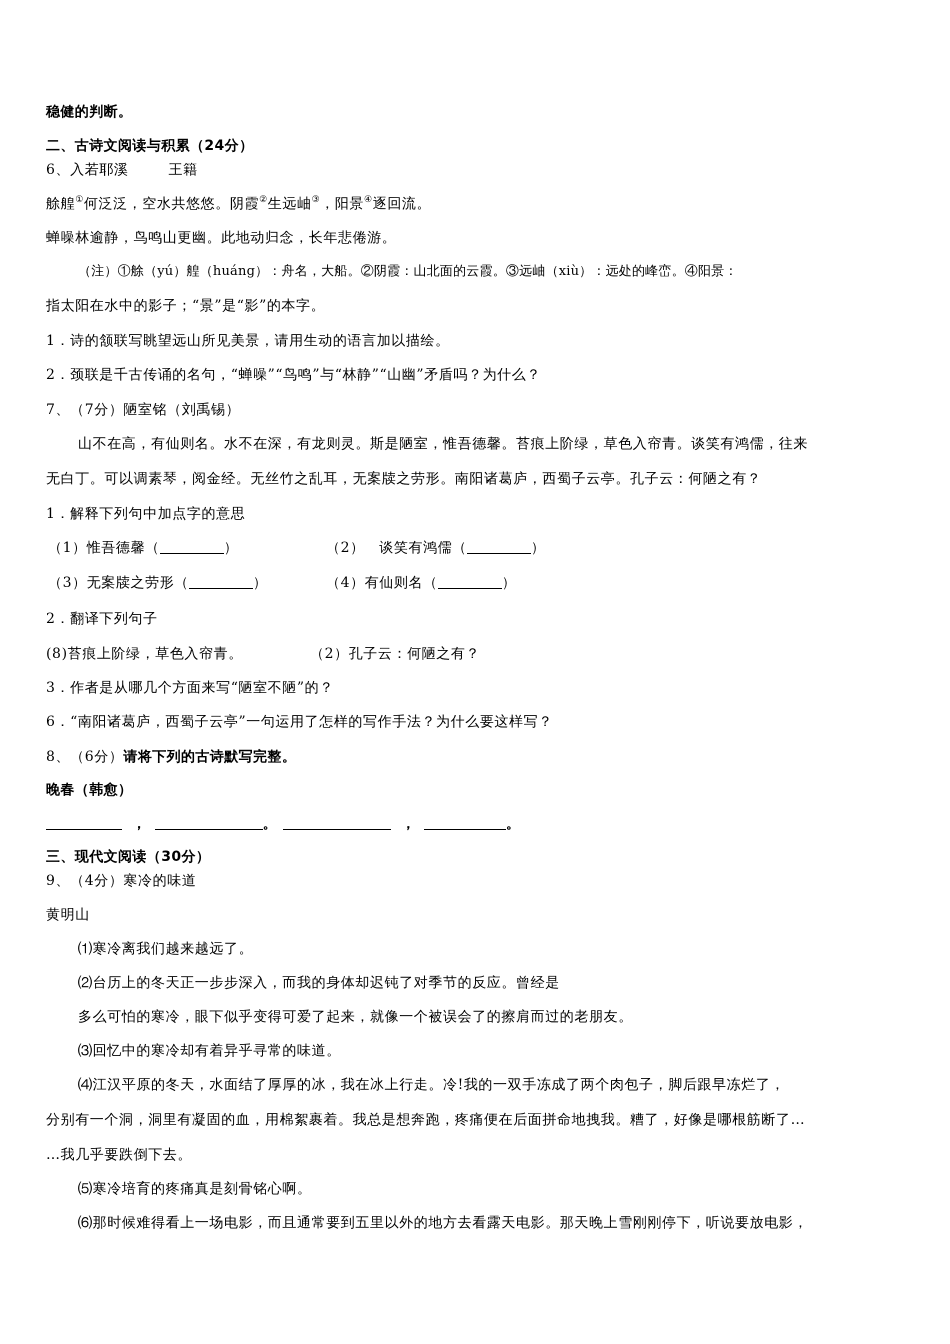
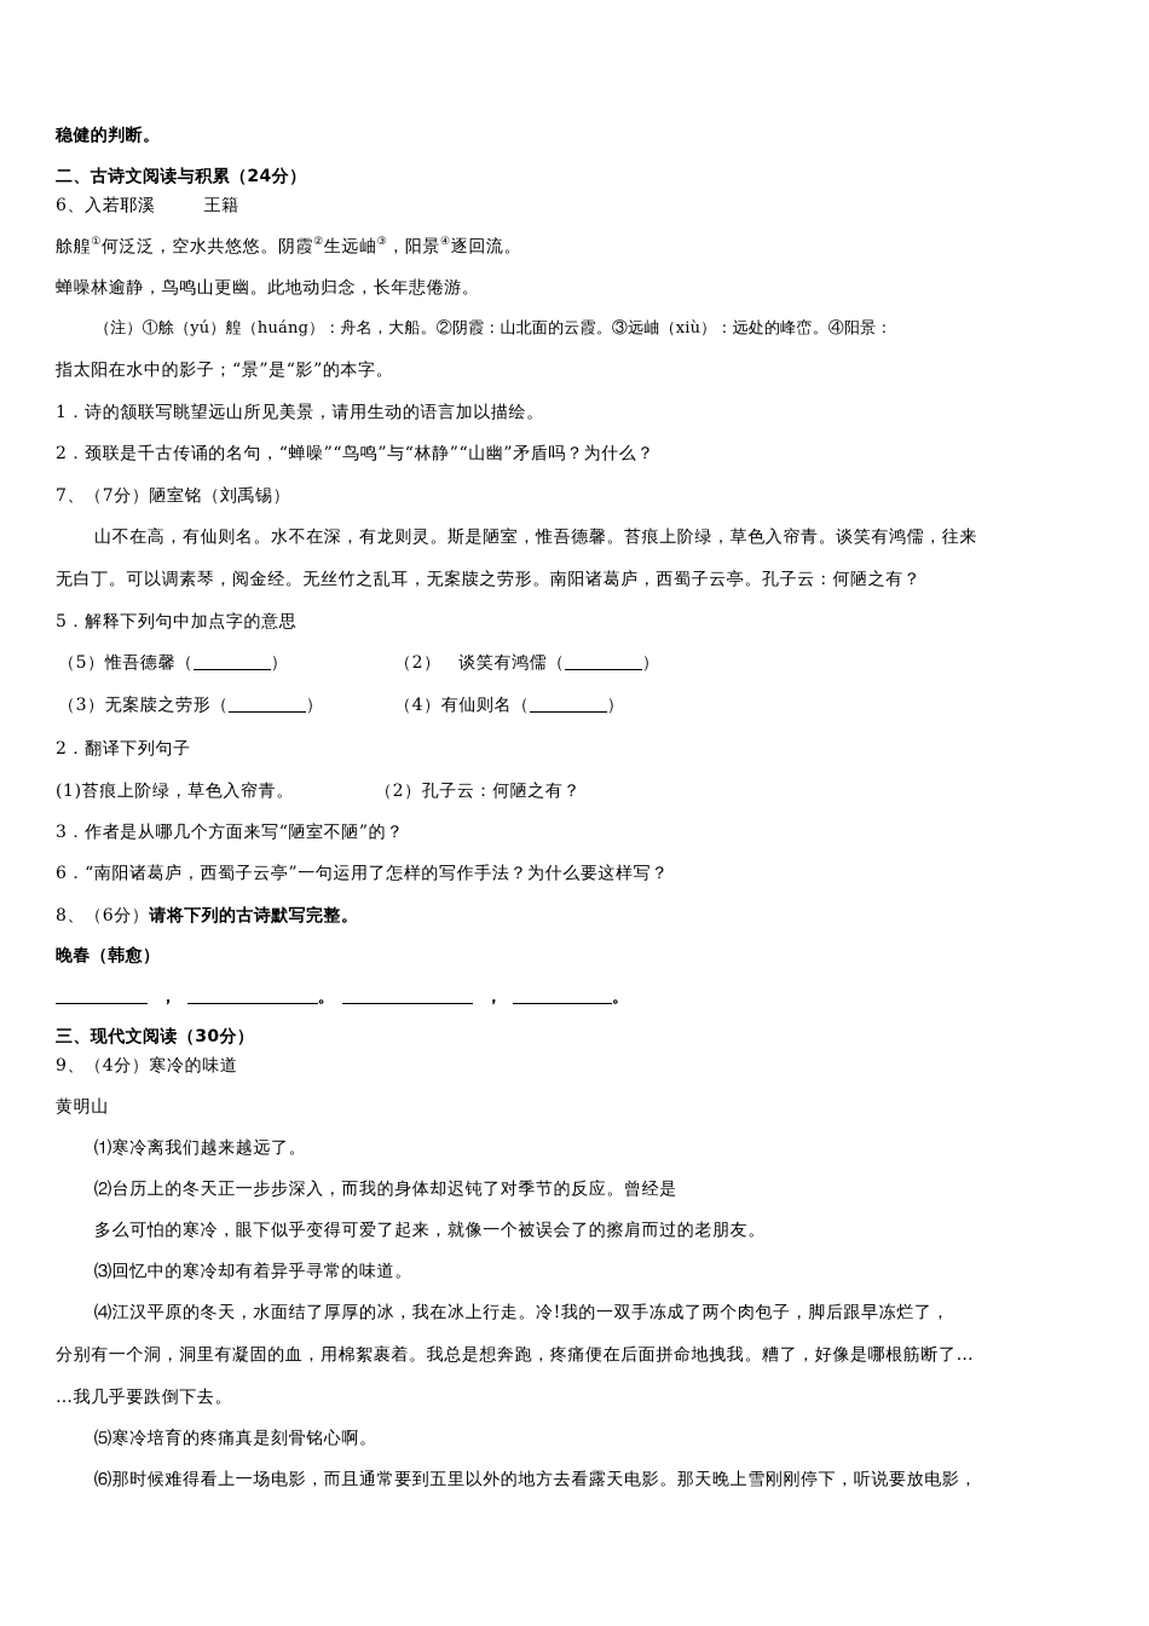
  稳健的判断。
  二、古诗文阅读与积累（24分）
  6、入若耶溪 王籍
  艅艎①何泛泛，空水共悠悠。阴霞②生远岫③，阳景④逐回流。
  蝉噪林逾静，鸟鸣山更幽。此地动归念，长年悲倦游。
  （注）①艅（yú）艎（huáng）：舟名，大船。②阴霞：山北面的云霞。③远岫（xiù）：远处的峰峦。④阳景：
  指太阳在水中的影子；“景”是“影”的本字。
  1．诗的颔联写眺望远山所见美景，请用生动的语言加以描绘。
  2．颈联是千古传诵的名句，“蝉噪”“鸟鸣”与“林静”“山幽”矛盾吗？为什么？
  7、（7分）陋室铭（刘禹锡）
  山不在高，有仙则名。水不在深，有龙则灵。斯是陋室，惟吾德馨。苔痕上阶绿，草色入帘青。谈笑有鸿儒，往来
  无白丁。可以调素琴，阅金经。无丝竹之乱耳，无案牍之劳形。南阳诸葛庐，西蜀子云亭。孔子云：何陋之有？
- 1．解释下列句中加点字的意思
+ 5．解释下列句中加点字的意思
- （1）惟吾德馨（ ）
+ （5）惟吾德馨（ ）
  （2） 谈笑有鸿儒（ ）
  （3）无案牍之劳形（ ）
  （4）有仙则名（ ）
  2．翻译下列句子
- (8)苔痕上阶绿，草色入帘青。
+ (1)苔痕上阶绿，草色入帘青。
  （2）孔子云：何陋之有？
  3．作者是从哪几个方面来写“陋室不陋”的？
  6．“南阳诸葛庐，西蜀子云亭”一句运用了怎样的写作手法？为什么要这样写？
  8、（6分）请将下列的古诗默写完整。
  晚春（韩愈）
  ， 。 ， 。
  三、现代文阅读（30分）
  9、（4分）寒冷的味道
  黄明山
  ⑴寒冷离我们越来越远了。
  ⑵台历上的冬天正一步步深入，而我的身体却迟钝了对季节的反应。曾经是
  多么可怕的寒冷，眼下似乎变得可爱了起来，就像一个被误会了的擦肩而过的老朋友。
  ⑶回忆中的寒冷却有着异乎寻常的味道。
  ⑷江汉平原的冬天，水面结了厚厚的冰，我在冰上行走。冷!我的一双手冻成了两个肉包子，脚后跟早冻烂了，
  分别有一个洞，洞里有凝固的血，用棉絮裹着。我总是想奔跑，疼痛便在后面拼命地拽我。糟了，好像是哪根筋断了…
  …我几乎要跌倒下去。
  ⑸寒冷培育的疼痛真是刻骨铭心啊。
  ⑹那时候难得看上一场电影，而且通常要到五里以外的地方去看露天电影。那天晚上雪刚刚停下，听说要放电影，
